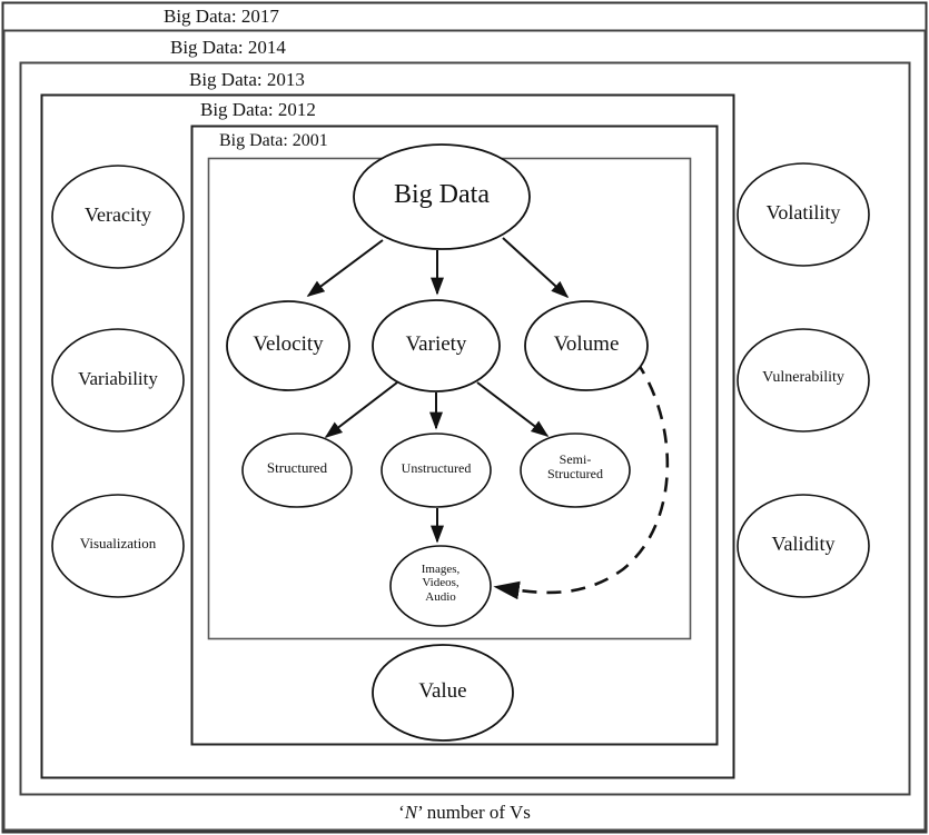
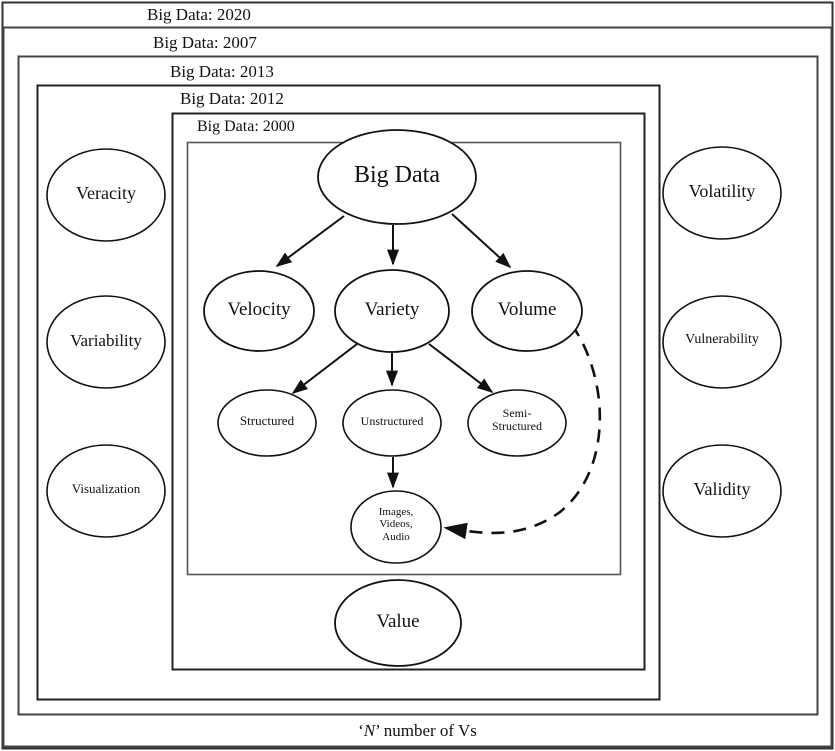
- Big Data: 2017
+ Big Data: 2020
- Big Data: 2014
+ Big Data: 2007
  Big Data: 2013
  Big Data: 2012
- Big Data: 2001
+ Big Data: 2000
  Big Data
  Velocity
  Variety
  Volume
  Structured
  Unstructured
  Semi-
  Structured
  Images,
  Videos,
  Audio
  Value
  Veracity
  Variability
  Visualization
  Volatility
  Vulnerability
  Validity
  ‘N’ number of Vs
